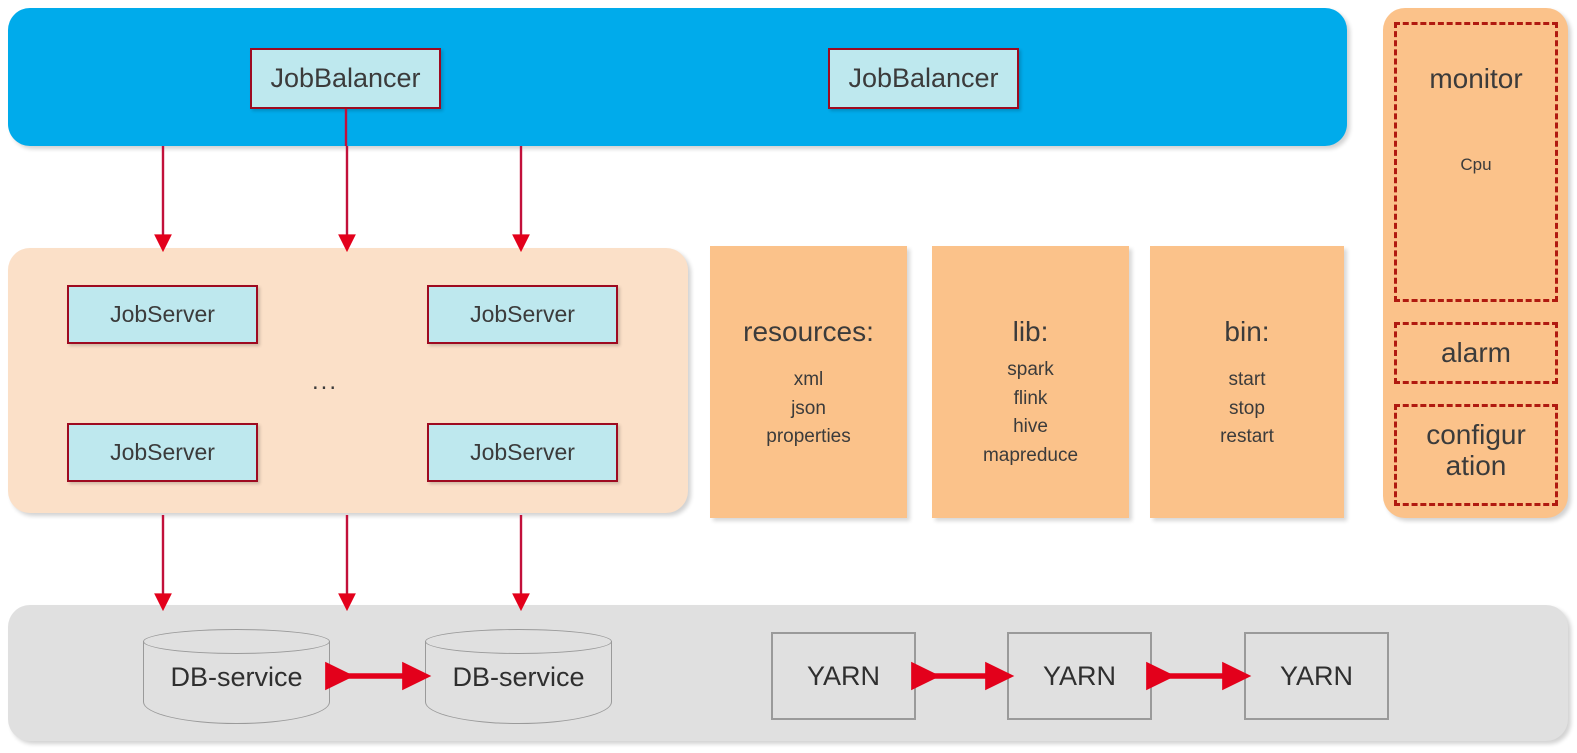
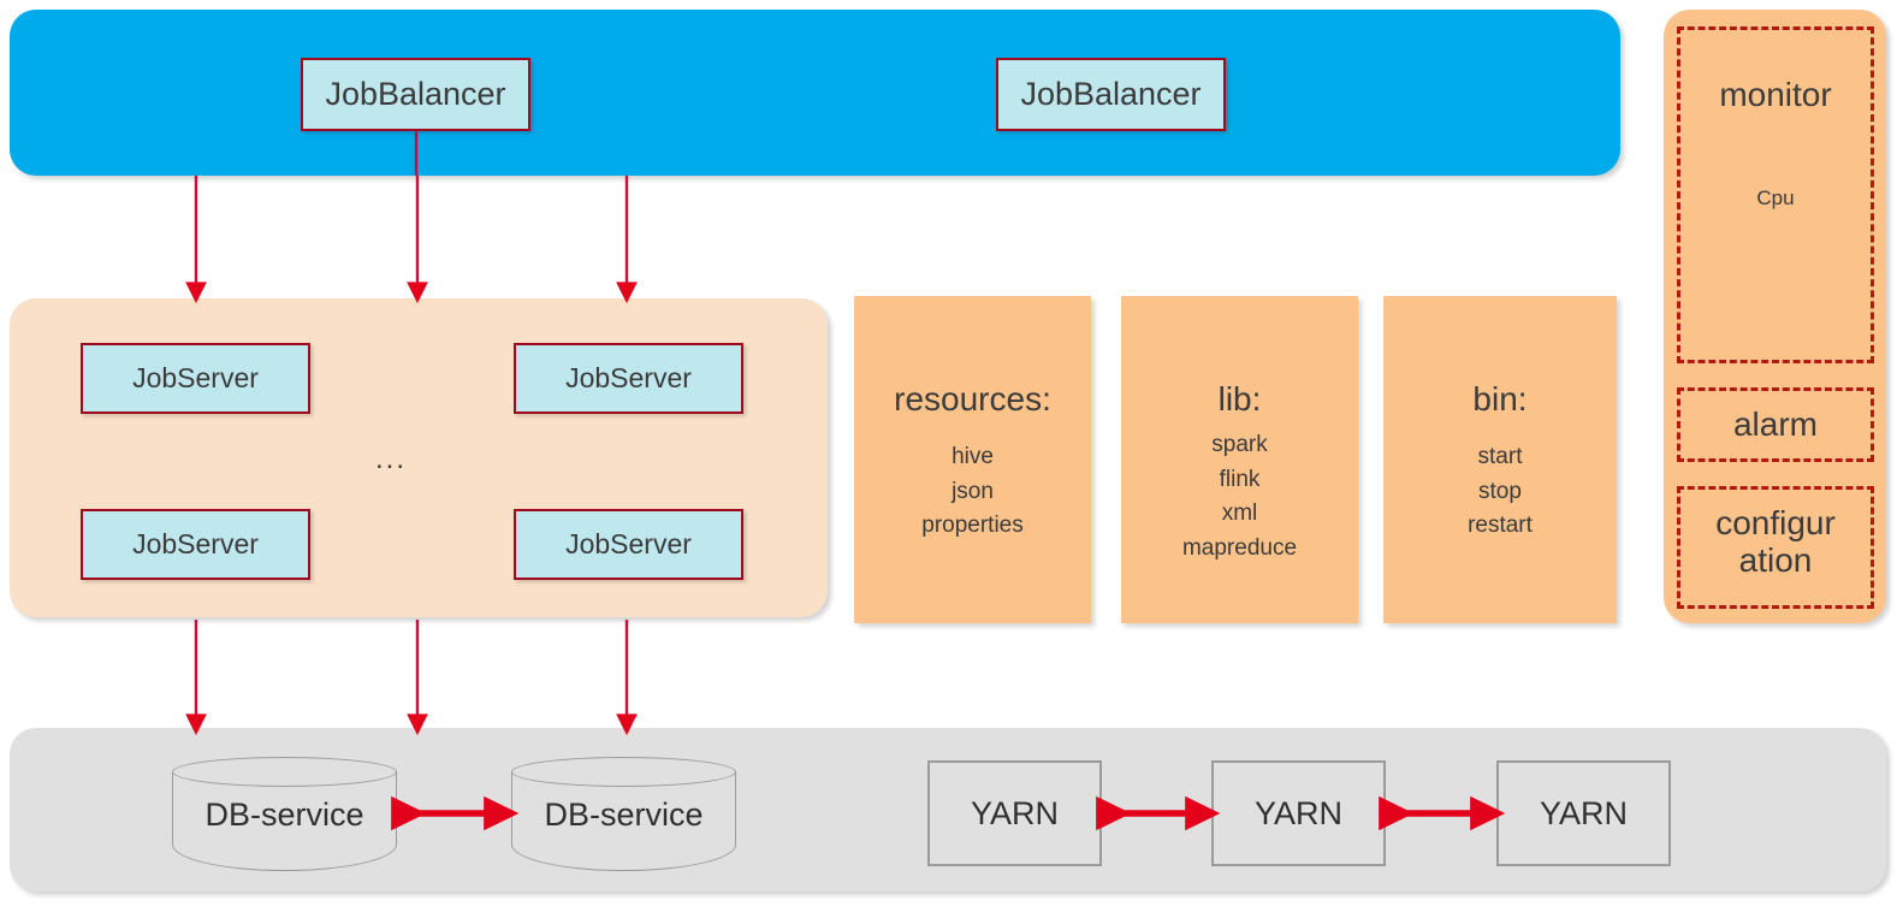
  JobBalancer
  JobBalancer
  JobServer
  JobServer
  JobServer
  JobServer
  ...
  resources:
- xml
+ hive
  json
  properties
  lib:
  spark
  flink
- hive
+ xml
  mapreduce
  bin:
  start
  stop
  restart
  monitor
  Cpu
  alarm
  configur
  ation
  DB-service
  DB-service
  YARN
  YARN
  YARN
